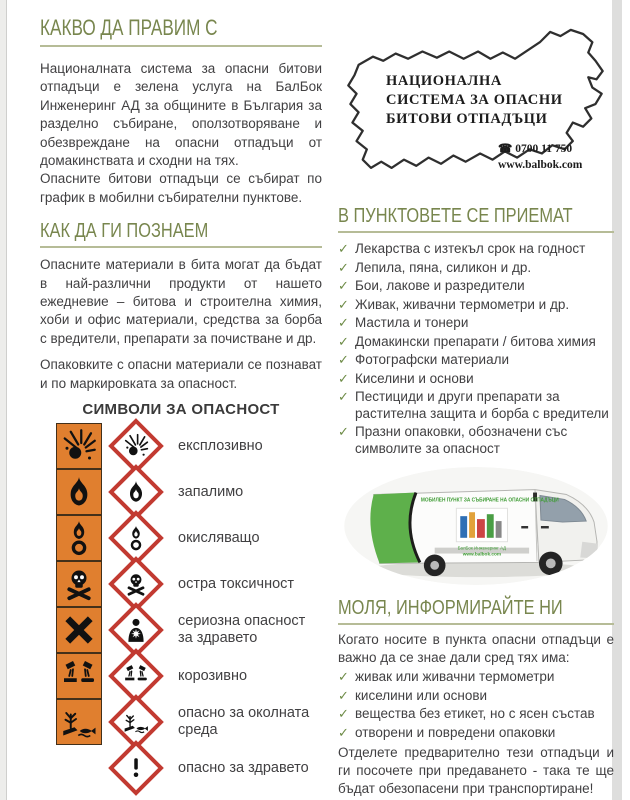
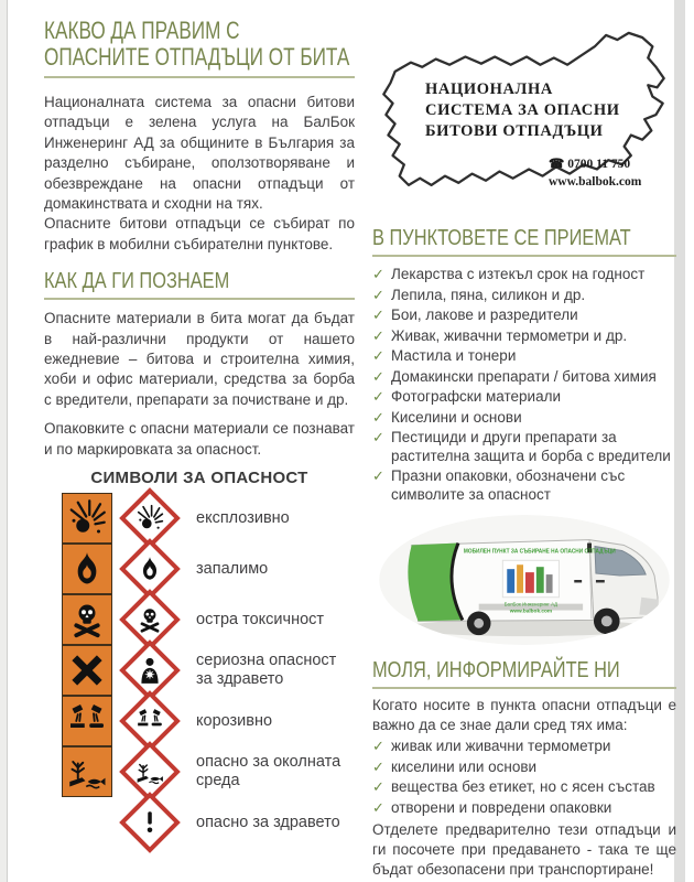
  КАКВО ДА ПРАВИМ С
+ ОПАСНИТЕ ОТПАДЪЦИ ОТ БИТА
  Националната система за опасни битови отпадъци е зелена услуга на БалБок Инженеринг АД за общините в България за разделно събиране, оползотворяване и обезвреждане на опасни отпадъци от домакинствата и сходни на тях.
  Опасните битови отпадъци се събират по график в мобилни събирателни пунктове.
  КАК ДА ГИ ПОЗНАЕМ
  Опасните материали в бита могат да бъдат в най-различни продукти от нашето ежедневие – битова и строителна химия, хоби и офис материали, средства за борба с вредители, препарати за почистване и др.
  Опаковките с опасни материали се познават и по маркировката за опасност.
  СИМВОЛИ ЗА ОПАСНОСТ
  експлозивно
  запалимо
- окисляващо
  остра токсичност
  сериозна опасност за здравето
  корозивно
  опасно за околната среда
  опасно за здравето
  НАЦИОНАЛНА
  СИСТЕМА ЗА ОПАСНИ
  БИТОВИ ОТПАДЪЦИ
  ☎ 0700 11 750
  www.balbok.com
  В ПУНКТОВЕТЕ СЕ ПРИЕМАТ
  ✓
  Лекарства с изтекъл срок на годност
  ✓
  Лепила, пяна, силикон и др.
  ✓
  Бои, лакове и разредители
  ✓
  Живак, живачни термометри и др.
  ✓
  Мастила и тонери
  ✓
  Домакински препарати / битова химия
  ✓
  Фотографски материали
  ✓
  Киселини и основи
  ✓
  Пестициди и други препарати за растителна защита и борба с вредители
  ✓
  Празни опаковки, обозначени със символите за опасност
  МОЛЯ, ИНФОРМИРАЙТЕ НИ
  Когато носите в пункта опасни отпадъци е важно да се знае дали сред тях има:
  ✓
  живак или живачни термометри
  ✓
  киселини или основи
  ✓
  вещества без етикет, но с ясен състав
  ✓
  отворени и повредени опаковки
  Отделете предварително тези отпадъци и ги посочете при предаването - така те ще бъдат обезопасени при транспортиране!
